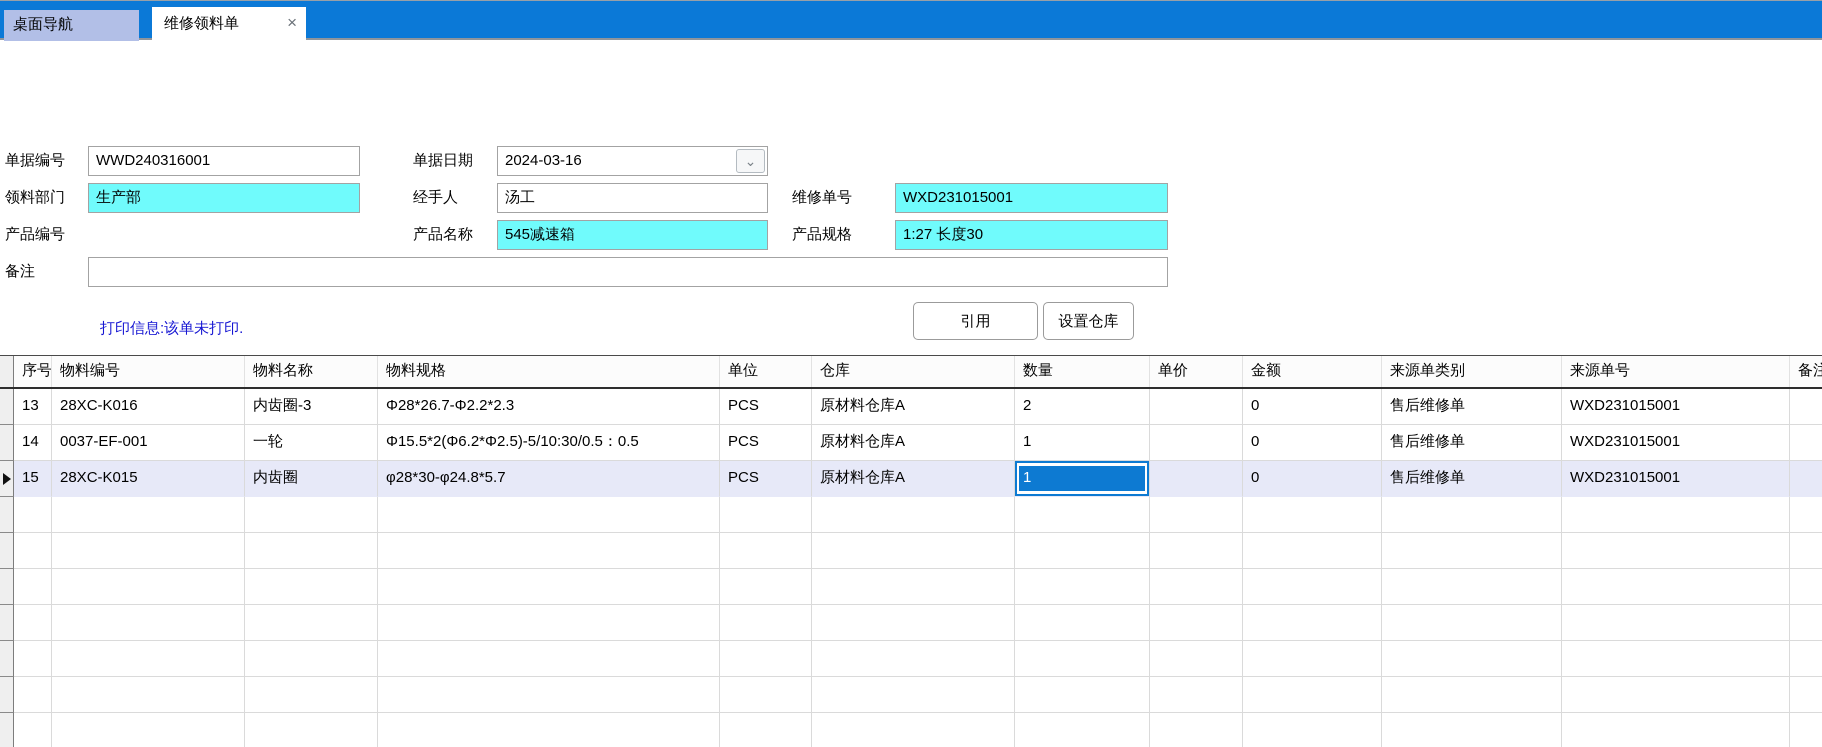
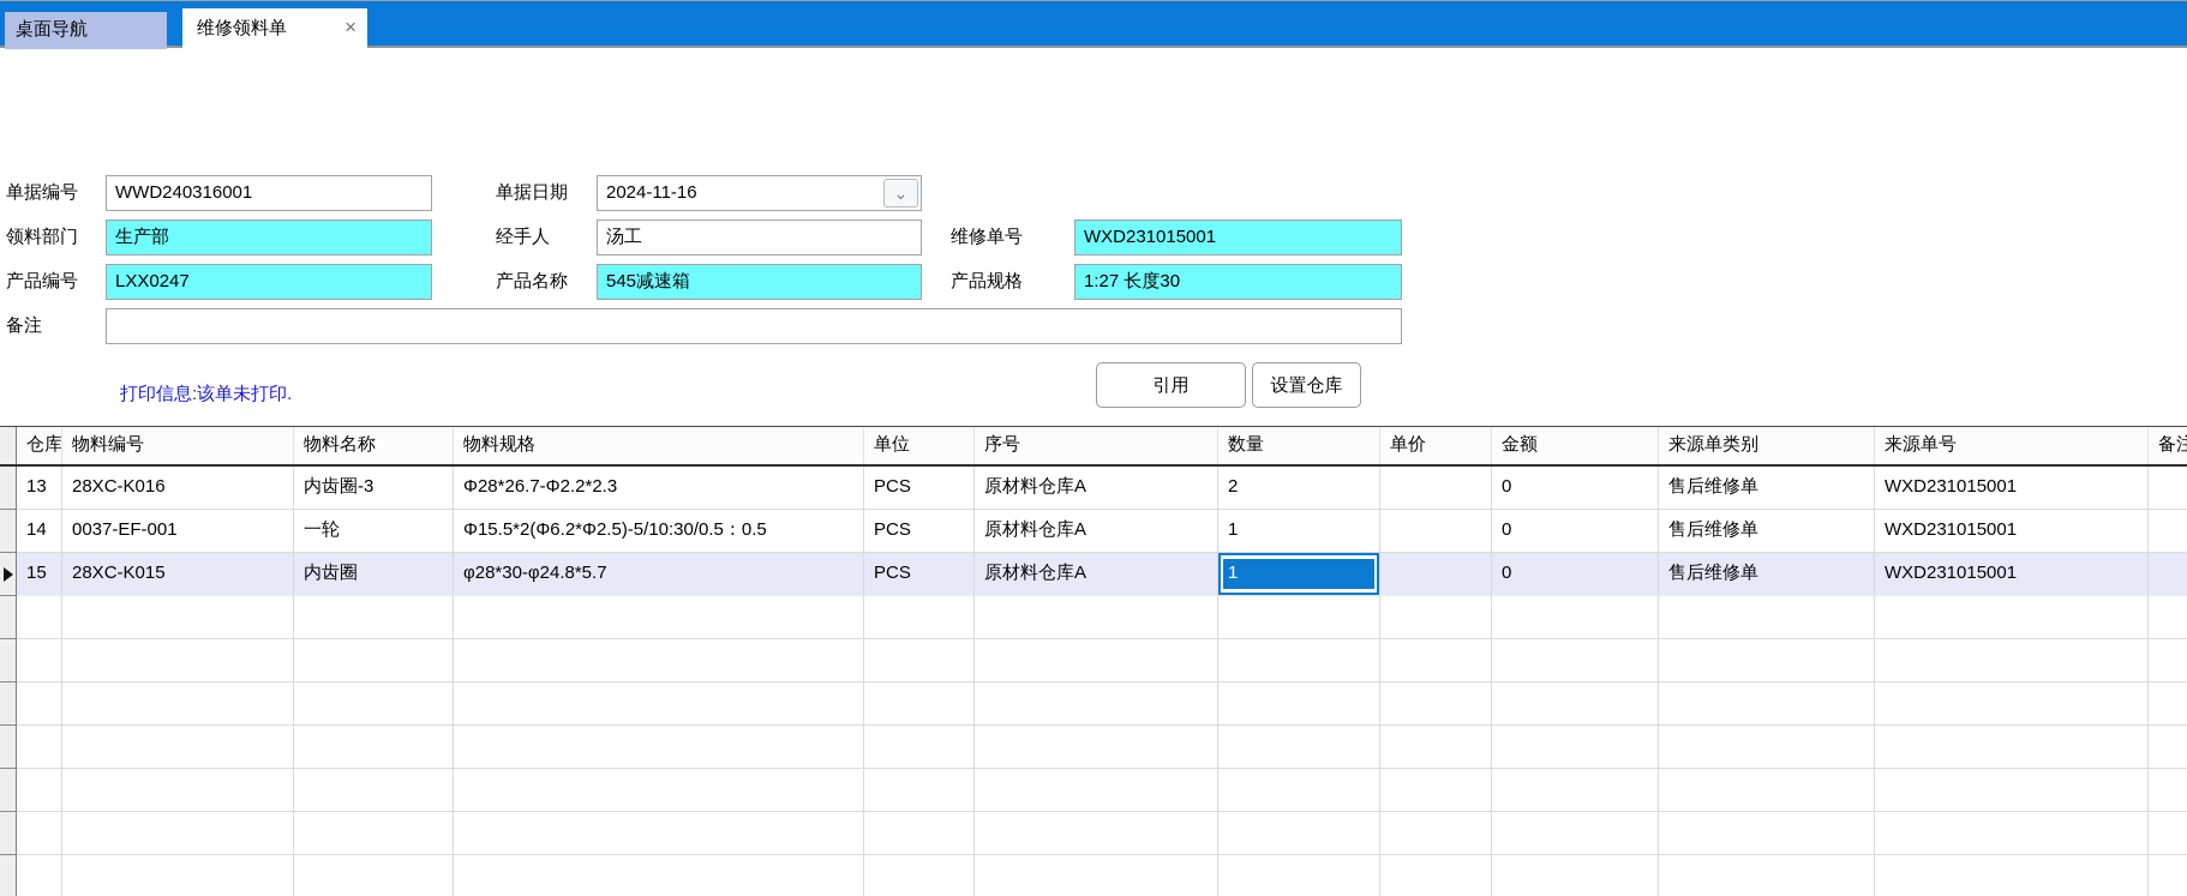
  桌面导航
  维修领料单
  ×
  单据编号
  WWD240316001
  单据日期
- 2024-03-16
+ 2024-11-16
  ⌄
  领料部门
  生产部
  经手人
  汤工
  维修单号
  WXD231015001
  产品编号
+ LXX0247
  产品名称
  545减速箱
  产品规格
  1:27 长度30
  备注
  打印信息:该单未打印.
  引用
  设置仓库
- 序号
+ 仓库
  物料编号
  物料名称
  物料规格
  单位
- 仓库
+ 序号
  数量
  单价
  金额
  来源单类别
  来源单号
  备注
  13
  28XC-K016
  内齿圈-3
  Φ28*26.7-Φ2.2*2.3
  PCS
  原材料仓库A
  2
  0
  售后维修单
  WXD231015001
  14
  0037-EF-001
  一轮
  Φ15.5*2(Φ6.2*Φ2.5)-5/10:30/0.5：0.5
  PCS
  原材料仓库A
  1
  0
  售后维修单
  WXD231015001
  15
  28XC-K015
  内齿圈
  φ28*30-φ24.8*5.7
  PCS
  原材料仓库A
  1
  0
  售后维修单
  WXD231015001
